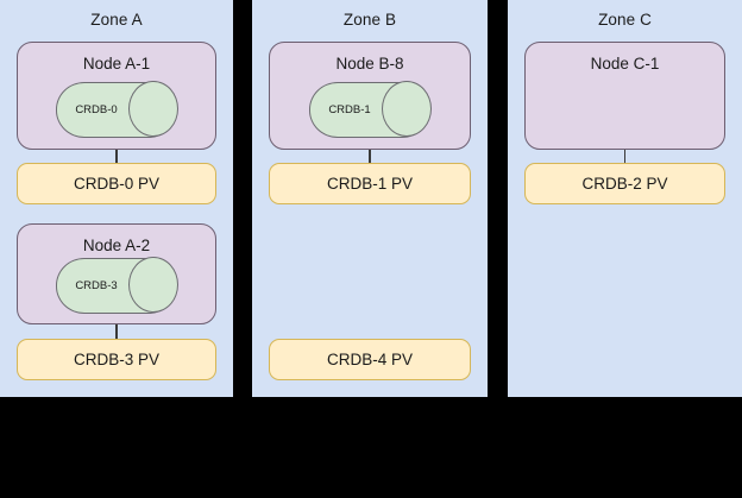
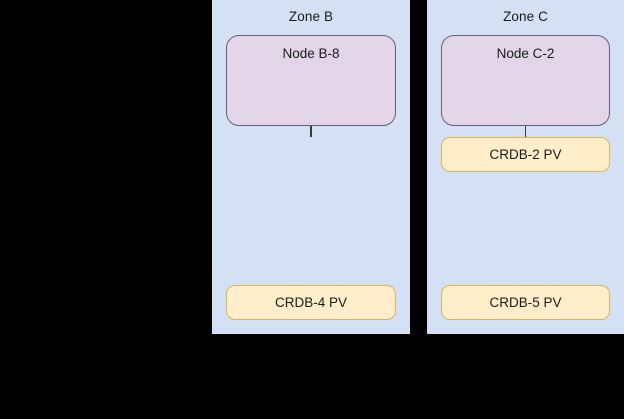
- Zone A
- Node A-1
- CRDB-0
- CRDB-0 PV
- Node A-2
- CRDB-3
- CRDB-3 PV
  Zone B
  Node B-8
- CRDB-1
- CRDB-1 PV
  CRDB-4 PV
  Zone C
- Node C-1
+ Node C-2
  CRDB-2 PV
+ CRDB-5 PV
